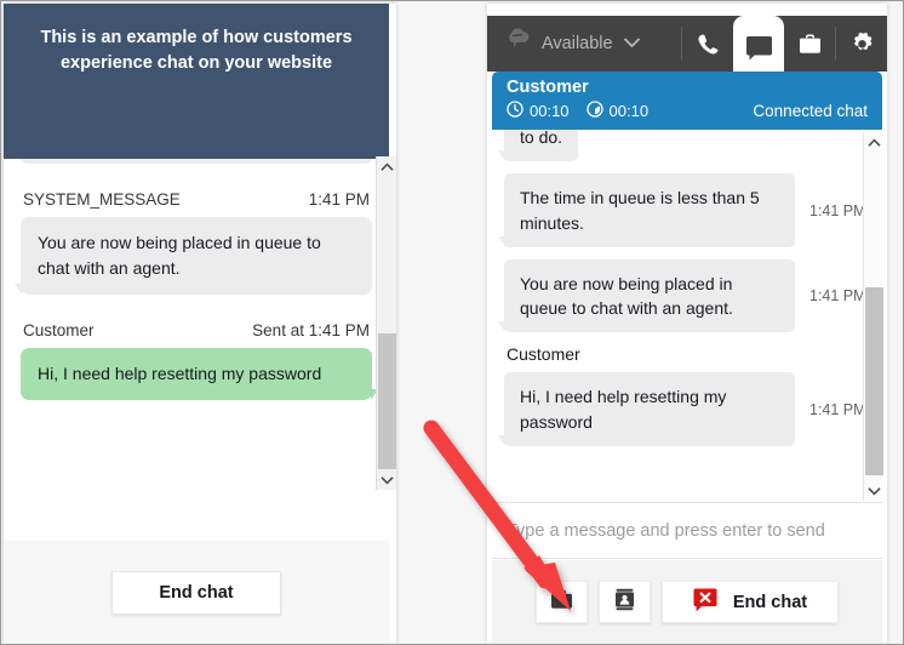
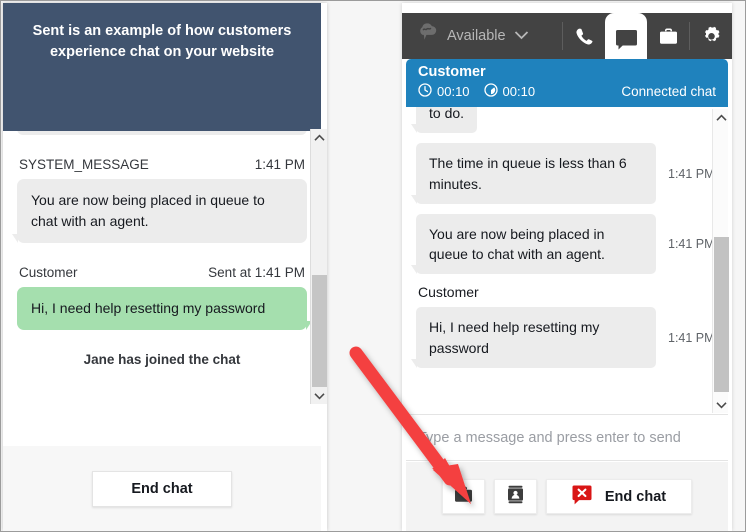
- This is an example of how customers experience chat on your website
+ Sent is an example of how customers experience chat on your website
  SYSTEM_MESSAGE
  1:41 PM
  You are now being placed in queue to chat with an agent.
  Customer
  Sent at 1:41 PM
  Hi, I need help resetting my password
+ Jane has joined the chat
  End chat
  Available
  Customer
  00:10
  00:10
  Connected chat
  to do.
- The time in queue is less than 5 minutes.
+ The time in queue is less than 6 minutes.
  1:41 PM
  You are now being placed in queue to chat with an agent.
  1:41 PM
  Customer
  Hi, I need help resetting my password
  1:41 PM
  ype a message and press enter to send
  End chat
